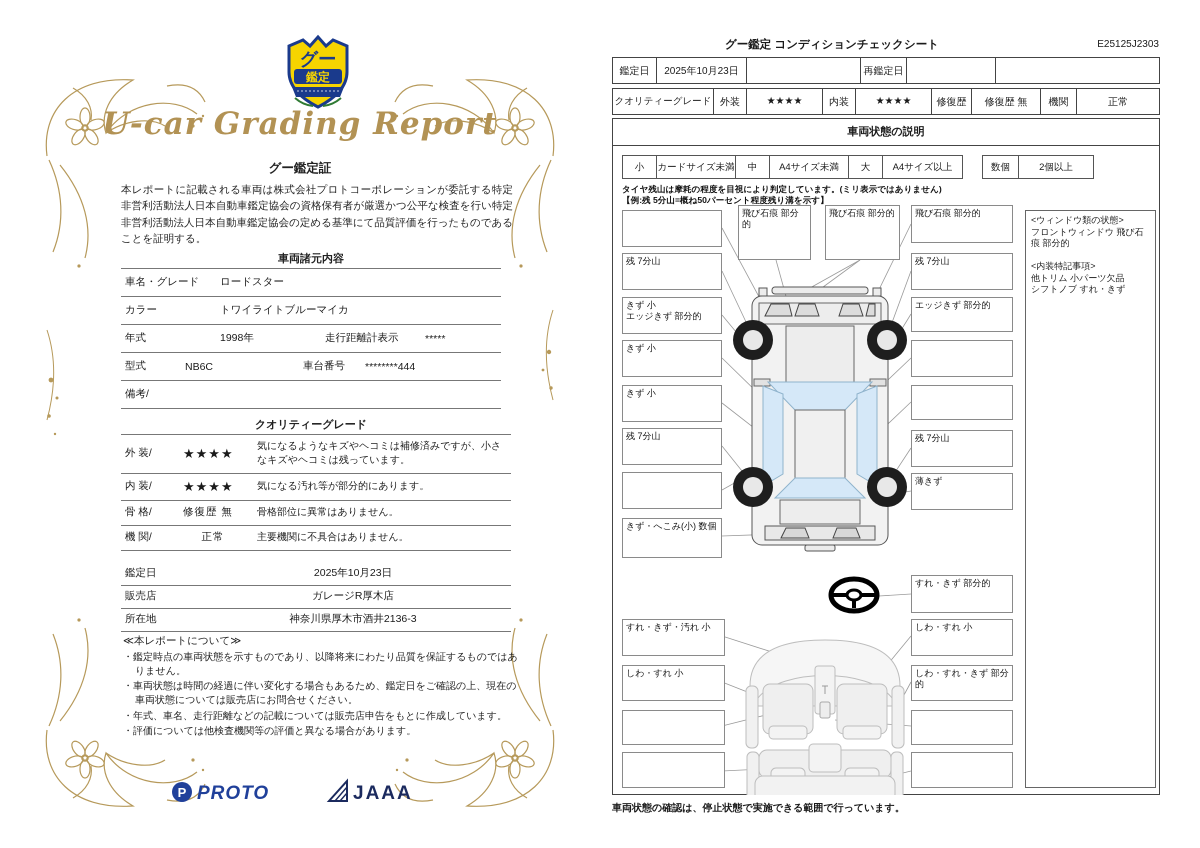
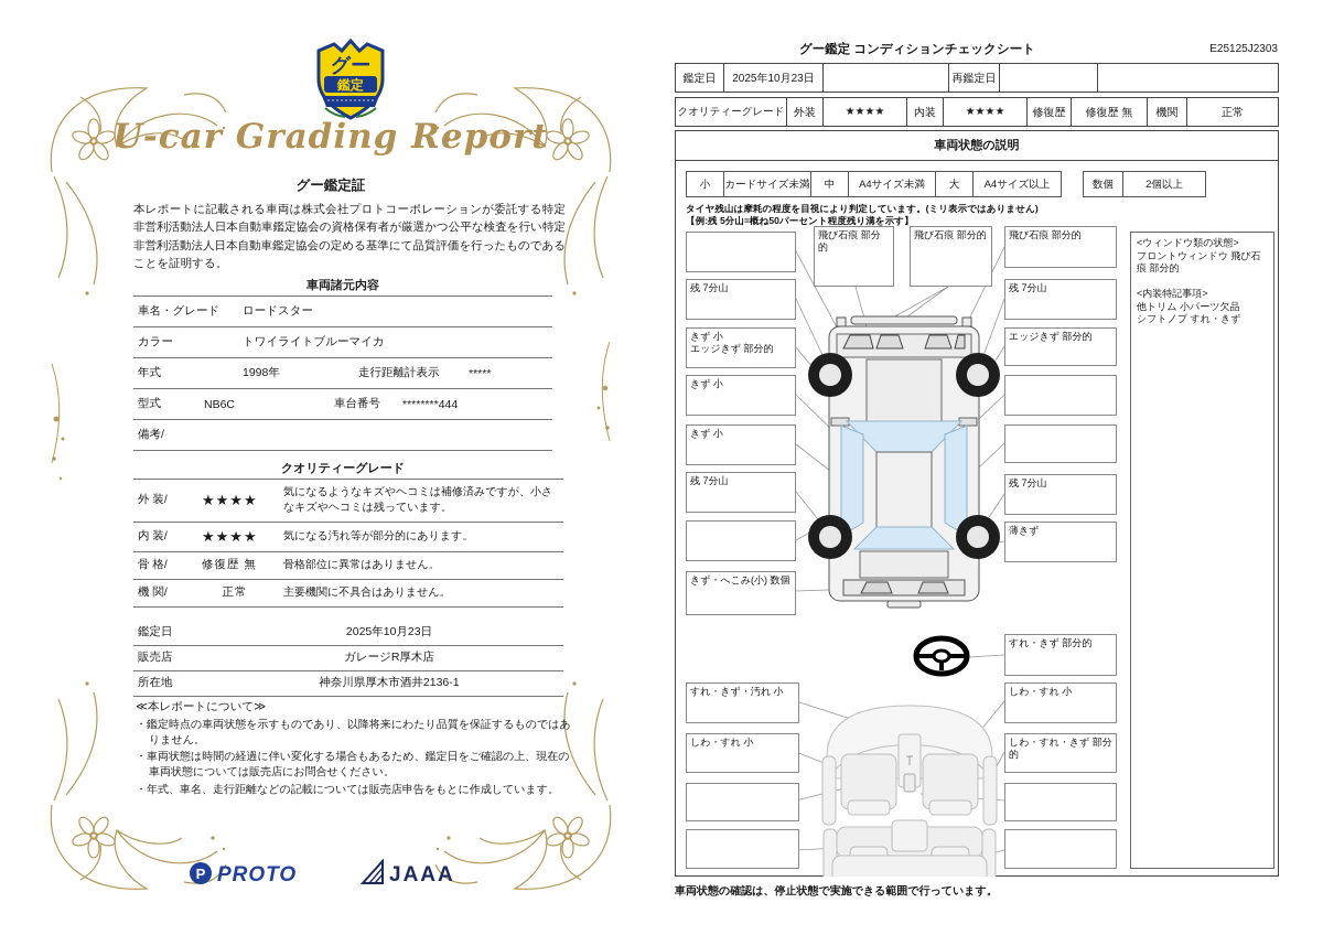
  グー
  鑑定
  U-car Grading Report
  グー鑑定証
  本レポートに記載される車両は株式会社プロトコーポレーションが委託する特定非営利活動法人日本自動車鑑定協会の資格保有者が厳選かつ公平な検査を行い特定非営利活動法人日本自動車鑑定協会の定める基準にて品質評価を行ったものであることを証明する。
  車両諸元内容
  車名・グレード
  ロードスター
  カラー
  トワイライトブルーマイカ
  年式
  1998年
  走行距離計表示
  *****
  型式
  NB6C
  車台番号
  ********444
  備考/
  クオリティーグレード
  外 装/
  ★★★★
  気になるようなキズやヘコミは補修済みですが、小さなキズやヘコミは残っています。
  内 装/
  ★★★★
  気になる汚れ等が部分的にあります。
  骨 格/
  修復歴 無
  骨格部位に異常はありません。
  機 関/
  正常
  主要機関に不具合はありません。
  鑑定日
  2025年10月23日
  販売店
  ガレージR厚木店
  所在地
- 神奈川県厚木市酒井2136-3
+ 神奈川県厚木市酒井2136-1
  ≪本レポートについて≫
  ・鑑定時点の車両状態を示すものであり、以降将来にわたり品質を保証するものではありません。
  ・車両状態は時間の経過に伴い変化する場合もあるため、鑑定日をご確認の上、現在の車両状態については販売店にお問合せください。
  ・年式、車名、走行距離などの記載については販売店申告をもとに作成しています。
- ・評価については他検査機関等の評価と異なる場合があります。
  P
  PROTO
  JAAA
  グー鑑定 コンディションチェックシート
  E25125J2303
  鑑定日
  2025年10月23日
  再鑑定日
  クオリティーグレード
  外装
  ★★★★
  内装
  ★★★★
  修復歴
  修復歴 無
  機関
  正常
  車両状態の説明
  小
  カードサイズ未満
  中
  A4サイズ未満
  大
  A4サイズ以上
  数個
  2個以上
  タイヤ残山は摩耗の程度を目視により判定しています。(ミリ表示ではありません)
  【例:残 5分山=概ね50パーセント程度残り溝を示す】
  飛び石痕 部分的
  飛び石痕 部分的
  残 7分山
  きず 小
  エッジきず 部分的
  きず 小
  きず 小
  残 7分山
  きず・へこみ(小) 数個
  飛び石痕 部分的
  残 7分山
  エッジきず 部分的
  残 7分山
  薄きず
  すれ・きず 部分的
  すれ・きず・汚れ 小
  しわ・すれ 小
  しわ・すれ 小
  しわ・すれ・きず 部分的
  <ウィンドウ類の状態>
  フロントウィンドウ 飛び石痕 部分的
  <内装特記事項>
  他トリム 小パーツ欠品
  シフトノブ すれ・きず
  車両状態の確認は、停止状態で実施できる範囲で行っています。
